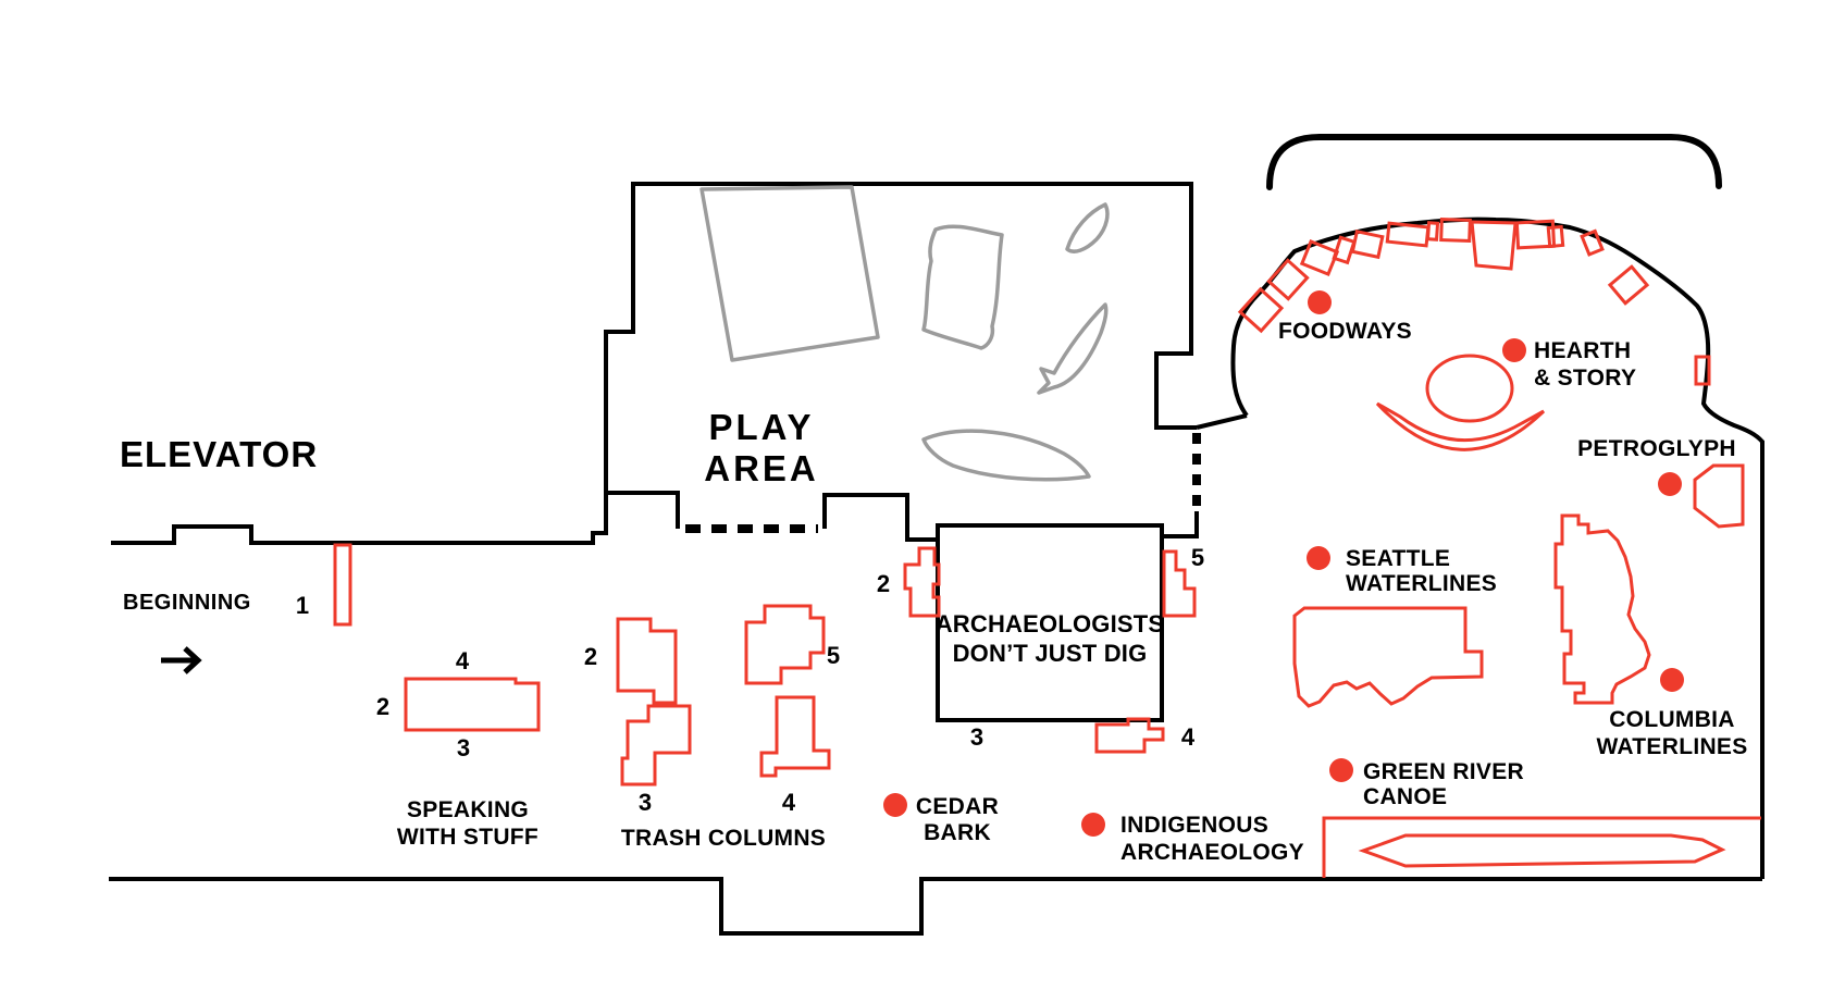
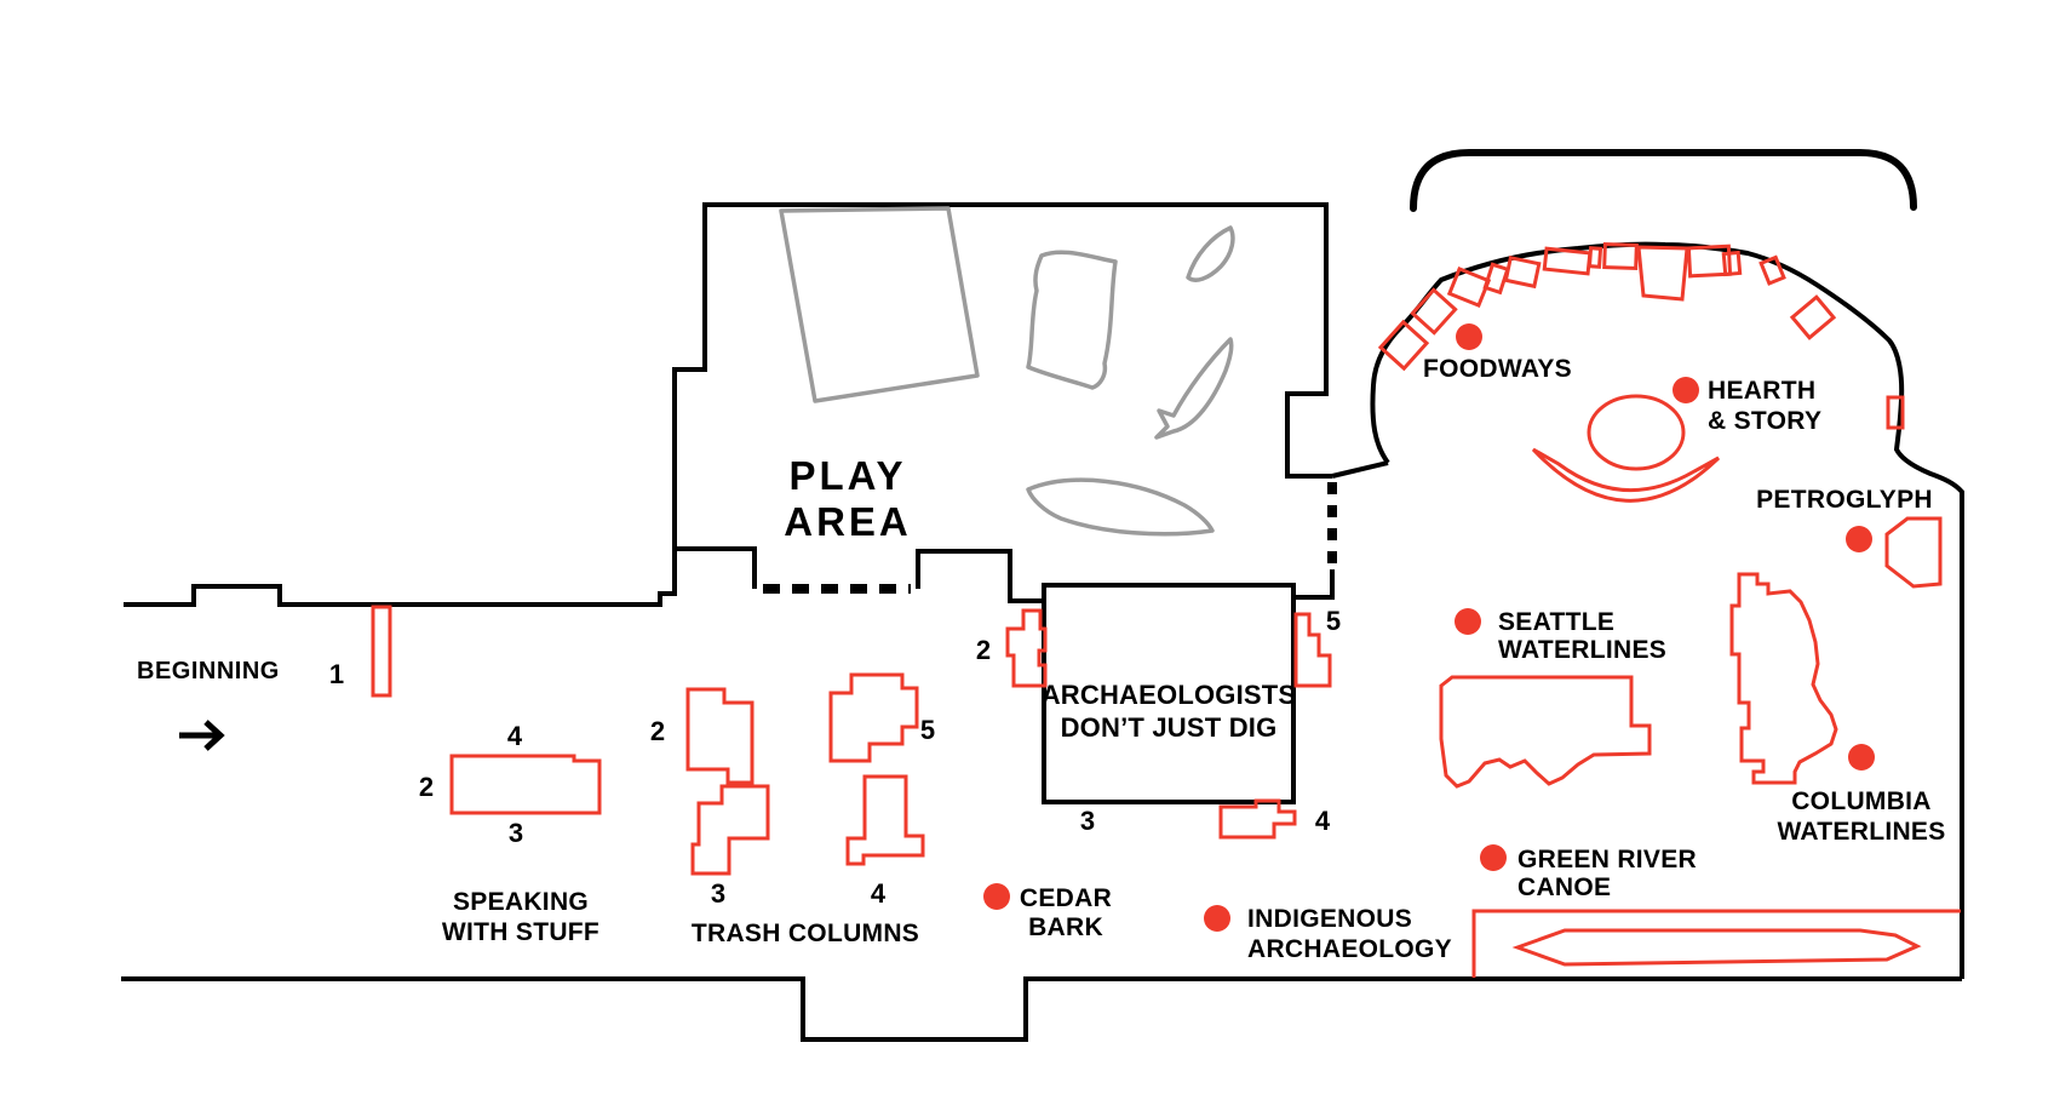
- ELEVATOR
  BEGINNING
  PLAY
  AREA
  SPEAKING
  WITH STUFF
  TRASH COLUMNS
  ARCHAEOLOGISTS
  DON’T JUST DIG
  FOODWAYS
  HEARTH
  & STORY
  PETROGLYPH
  SEATTLE
  WATERLINES
  COLUMBIA
  WATERLINES
  GREEN RIVER
  CANOE
  CEDAR
  BARK
  INDIGENOUS
  ARCHAEOLOGY
  1
  2
  4
  3
  2
  3
  5
  4
  2
  5
  3
  4
